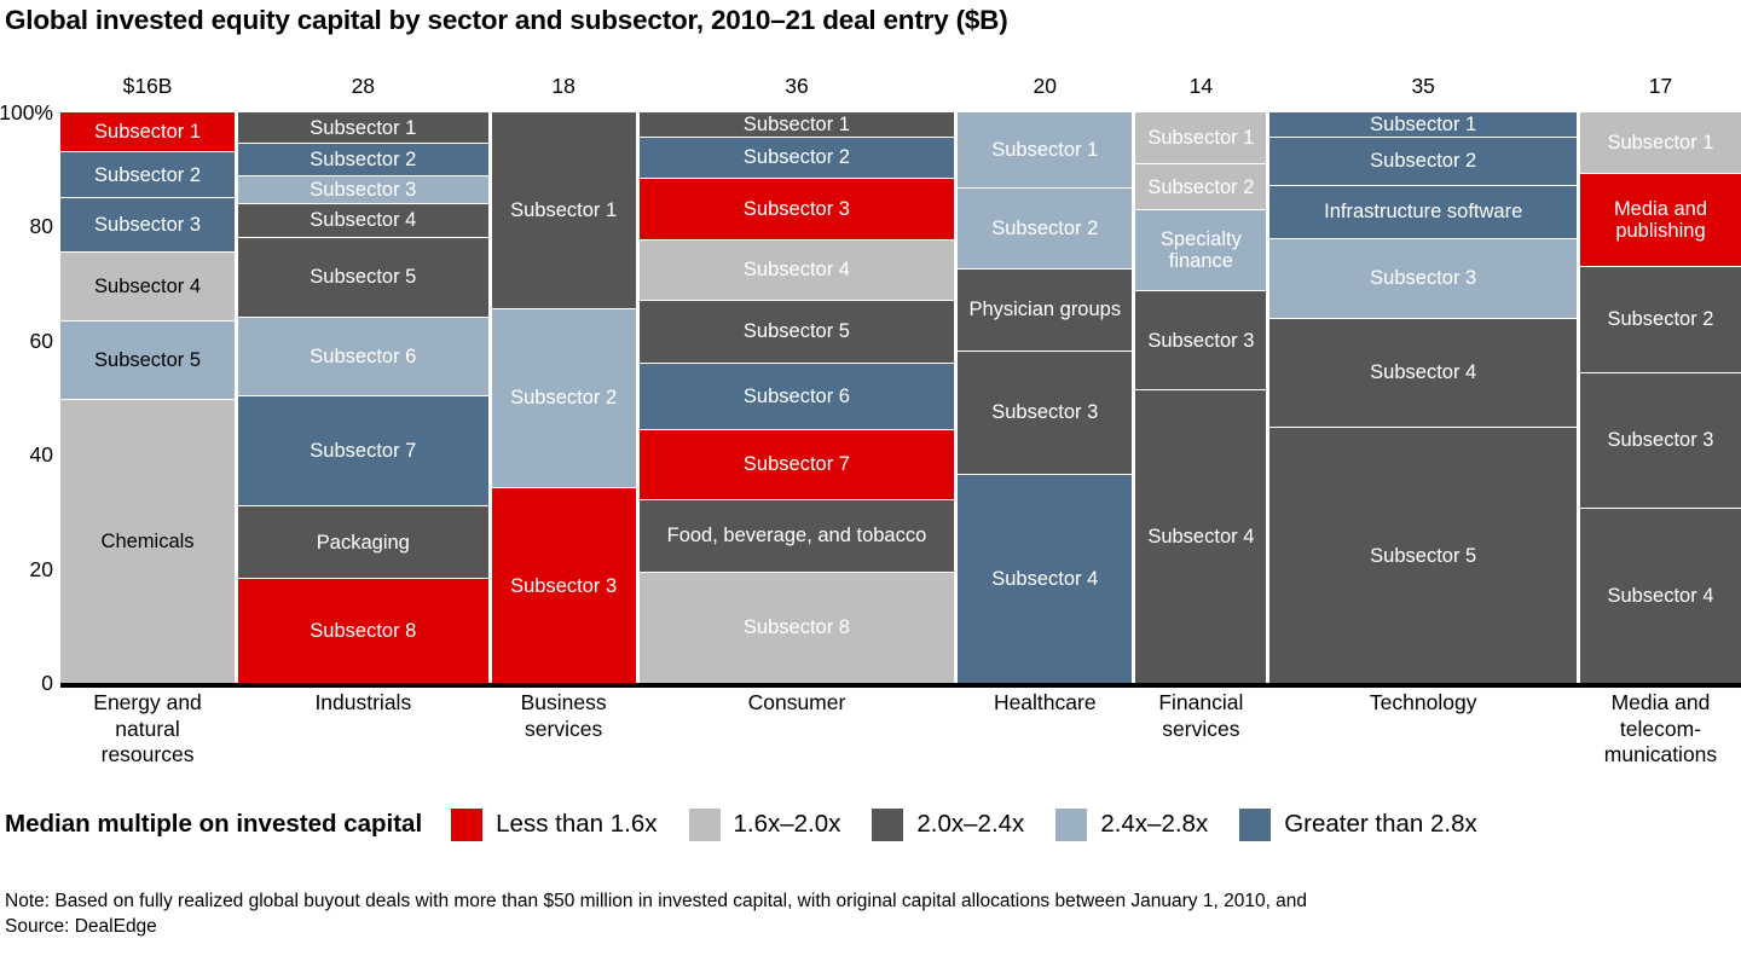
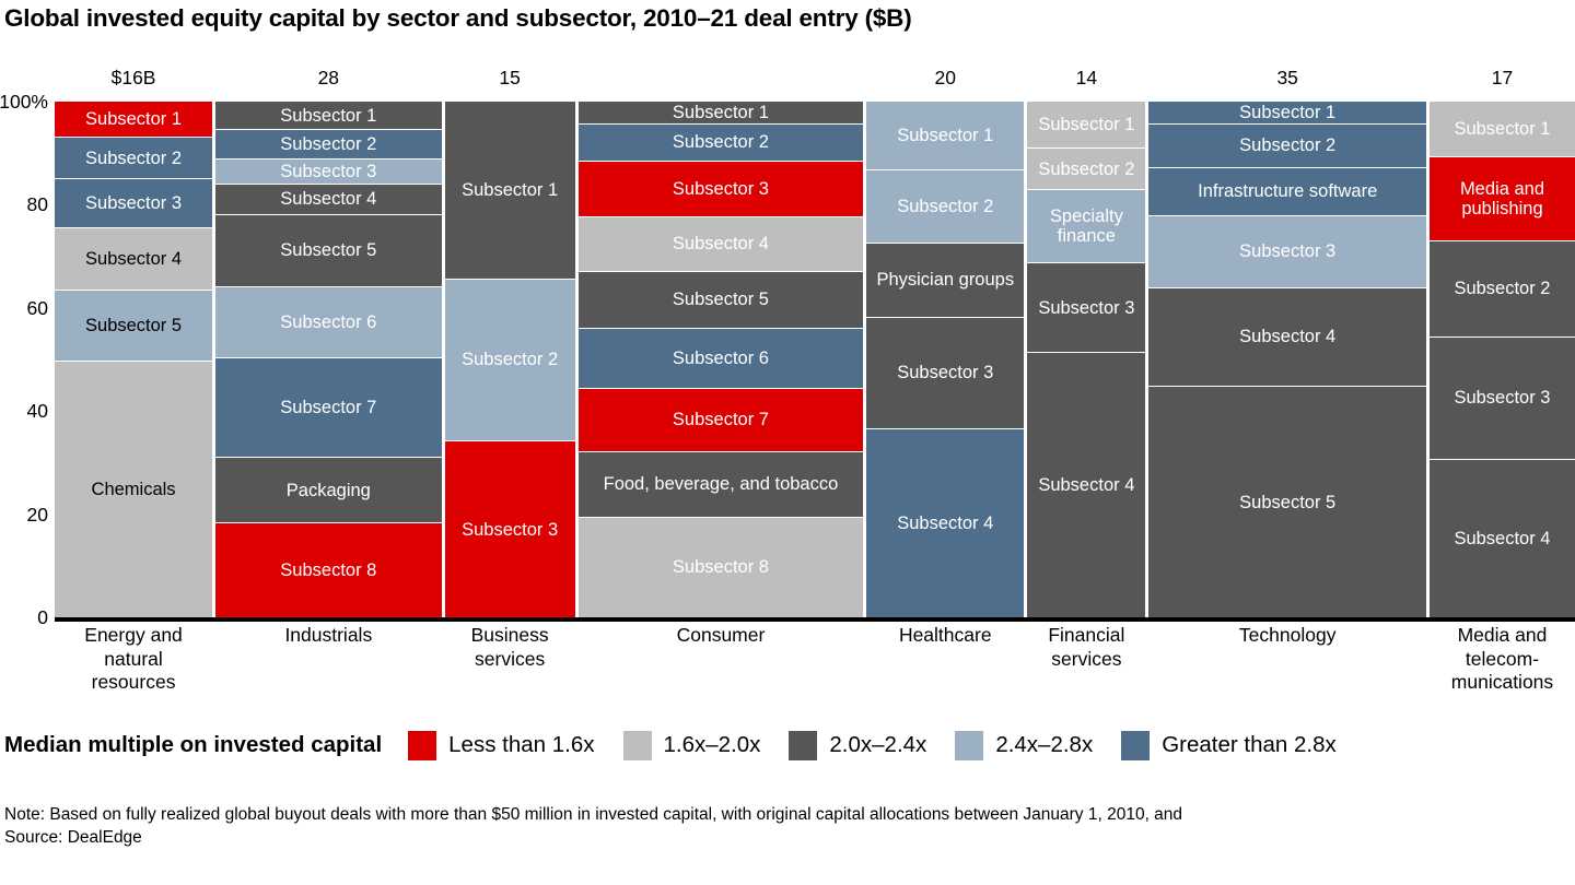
  Global invested equity capital by sector and subsector, 2010–21 deal entry ($B)
  $16B
  28
- 18
+ 15
- 36
  20
  14
  35
  17
  100%
  80
  60
  40
  20
  0
  Subsector 1
  Subsector 2
  Subsector 3
  Subsector 4
  Subsector 5
  Chemicals
  Subsector 1
  Subsector 2
  Subsector 3
  Subsector 4
  Subsector 5
  Subsector 6
  Subsector 7
  Packaging
  Subsector 8
  Subsector 1
  Subsector 2
  Subsector 3
  Subsector 1
  Subsector 2
  Subsector 3
  Subsector 4
  Subsector 5
  Subsector 6
  Subsector 7
  Food, beverage, and tobacco
  Subsector 8
  Subsector 1
  Subsector 2
  Physician groups
  Subsector 3
  Subsector 4
  Subsector 1
  Subsector 2
  Specialty finance
  Subsector 3
  Subsector 4
  Subsector 1
  Subsector 2
  Infrastructure software
  Subsector 3
  Subsector 4
  Subsector 5
  Subsector 1
  Media and publishing
  Subsector 2
  Subsector 3
  Subsector 4
  Energy and
  natural
  resources
  Industrials
  Business
  services
  Consumer
  Healthcare
  Financial
  services
  Technology
  Media and
  telecom-
  munications
  Median multiple on invested capital
  Less than 1.6x
  1.6x–2.0x
  2.0x–2.4x
  2.4x–2.8x
  Greater than 2.8x
  Note: Based on fully realized global buyout deals with more than $50 million in invested capital, with original capital allocations between January 1, 2010, and
  Source: DealEdge
